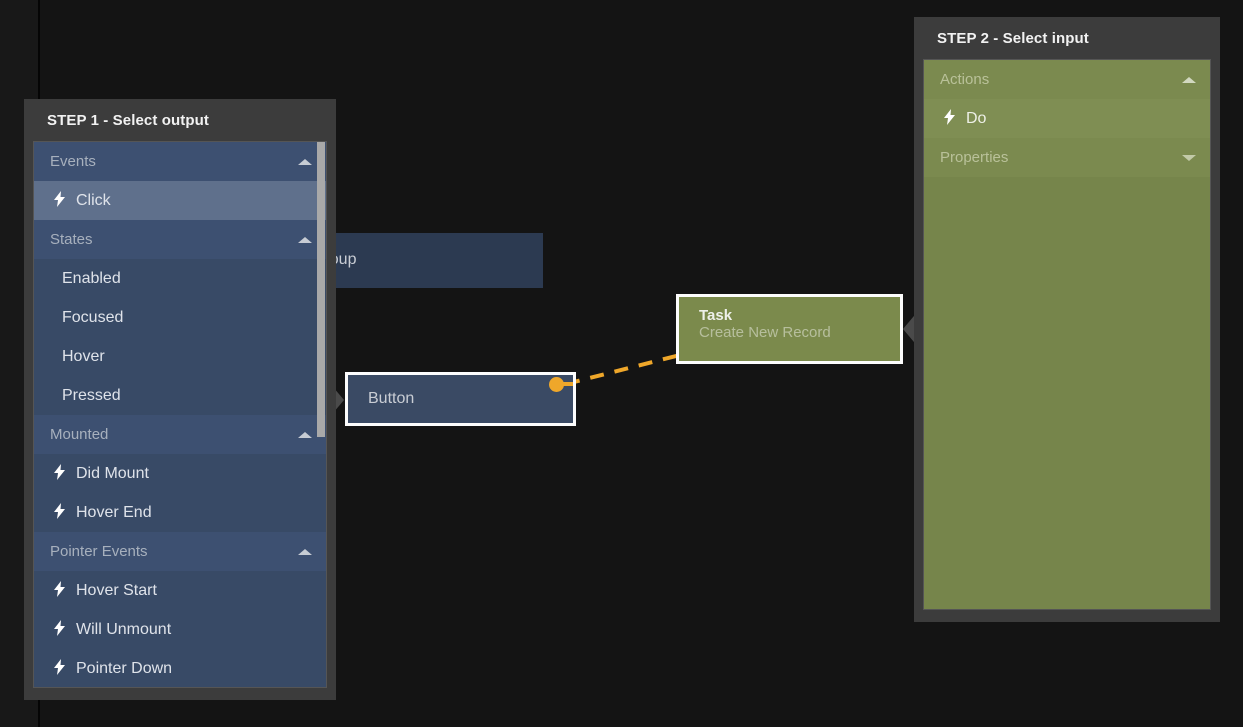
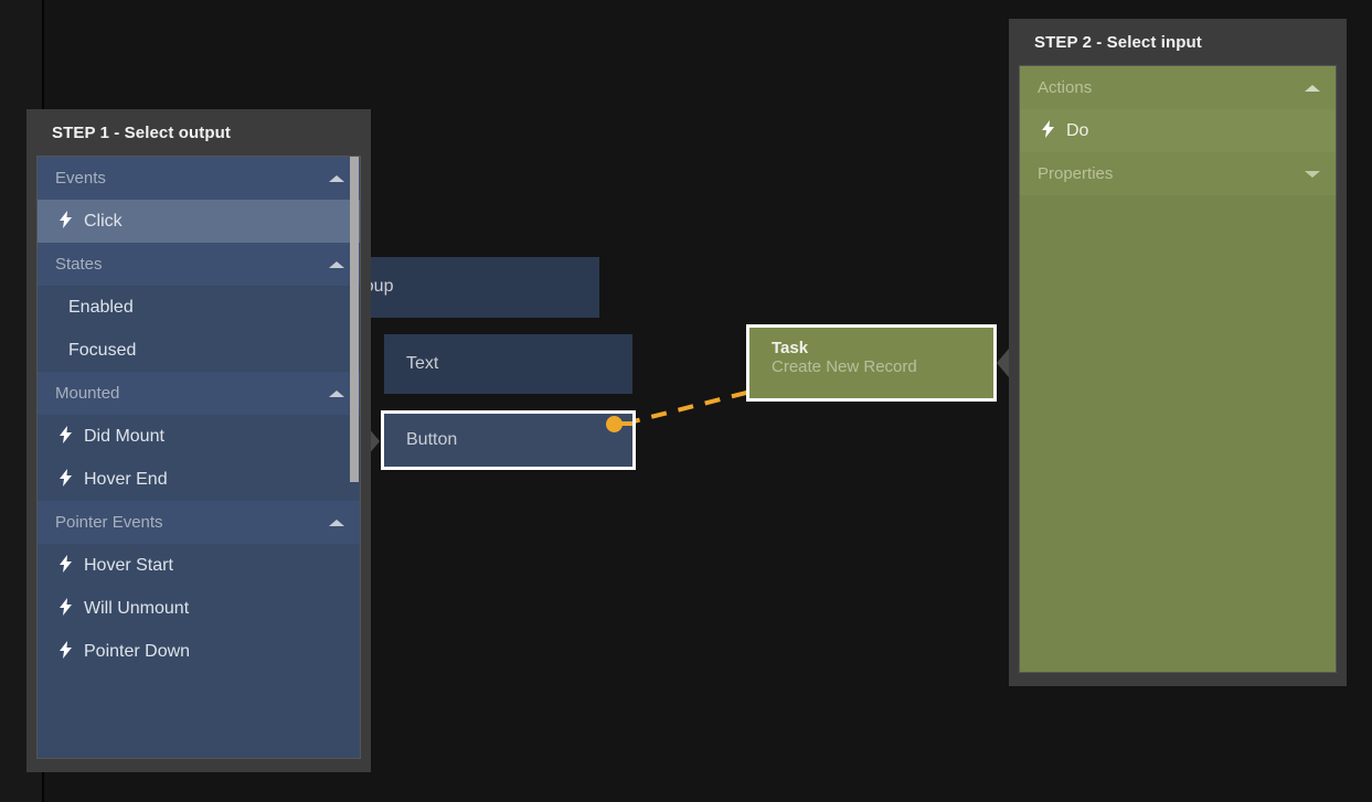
+ Text
  Button
  Task
  Create New Record
  STEP 1 - Select output
  Events
  Click
  States
  Enabled
  Focused
- Hover
- Pressed
  Mounted
  Did Mount
  Hover End
  Pointer Events
  Hover Start
  Will Unmount
  Pointer Down
  STEP 2 - Select input
  Actions
  Do
  Properties
